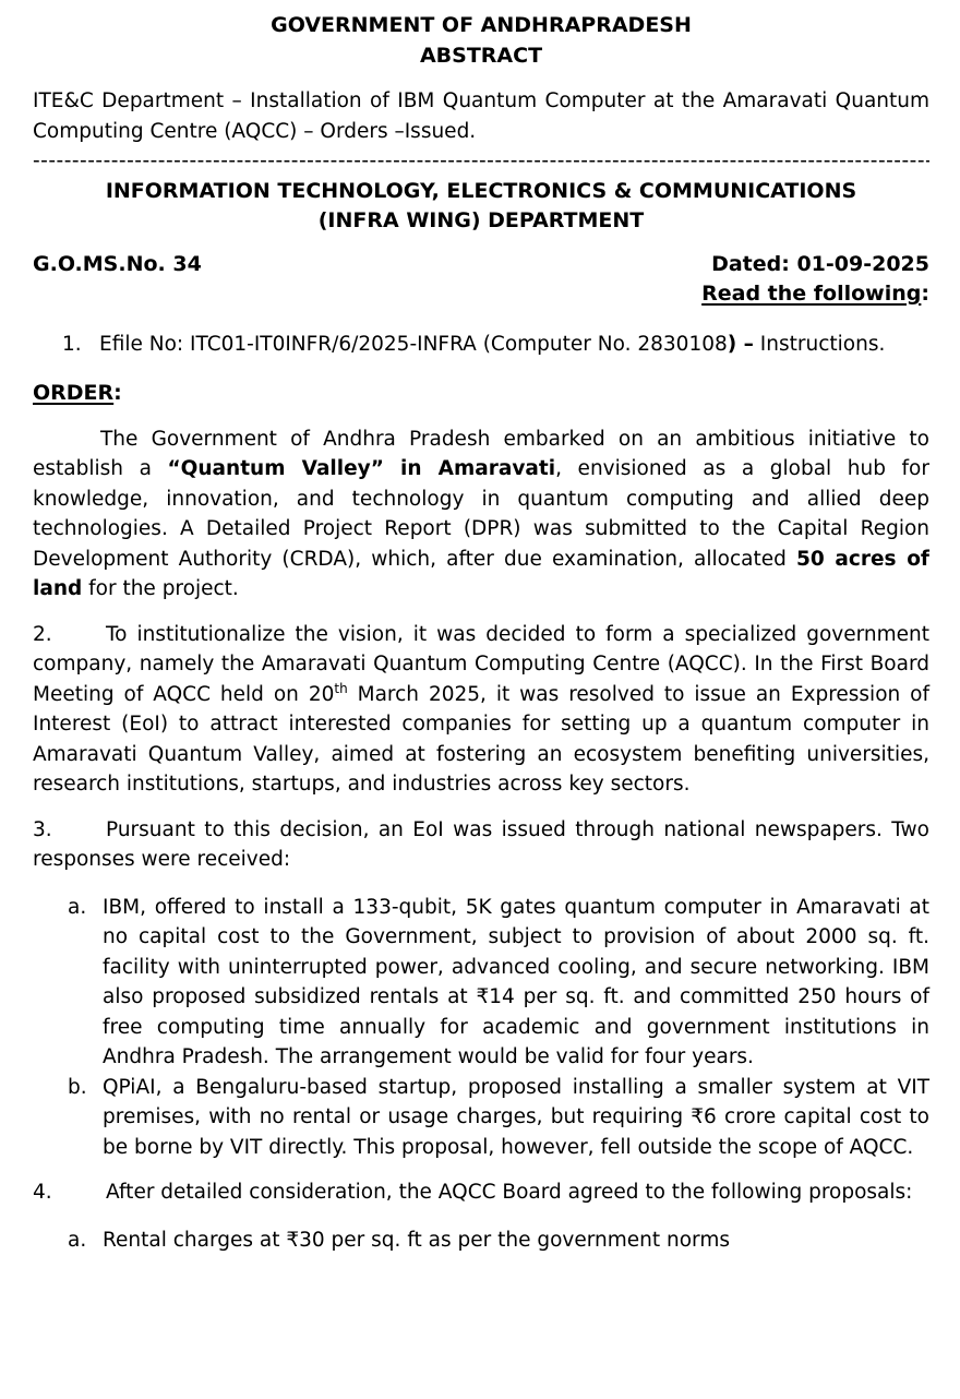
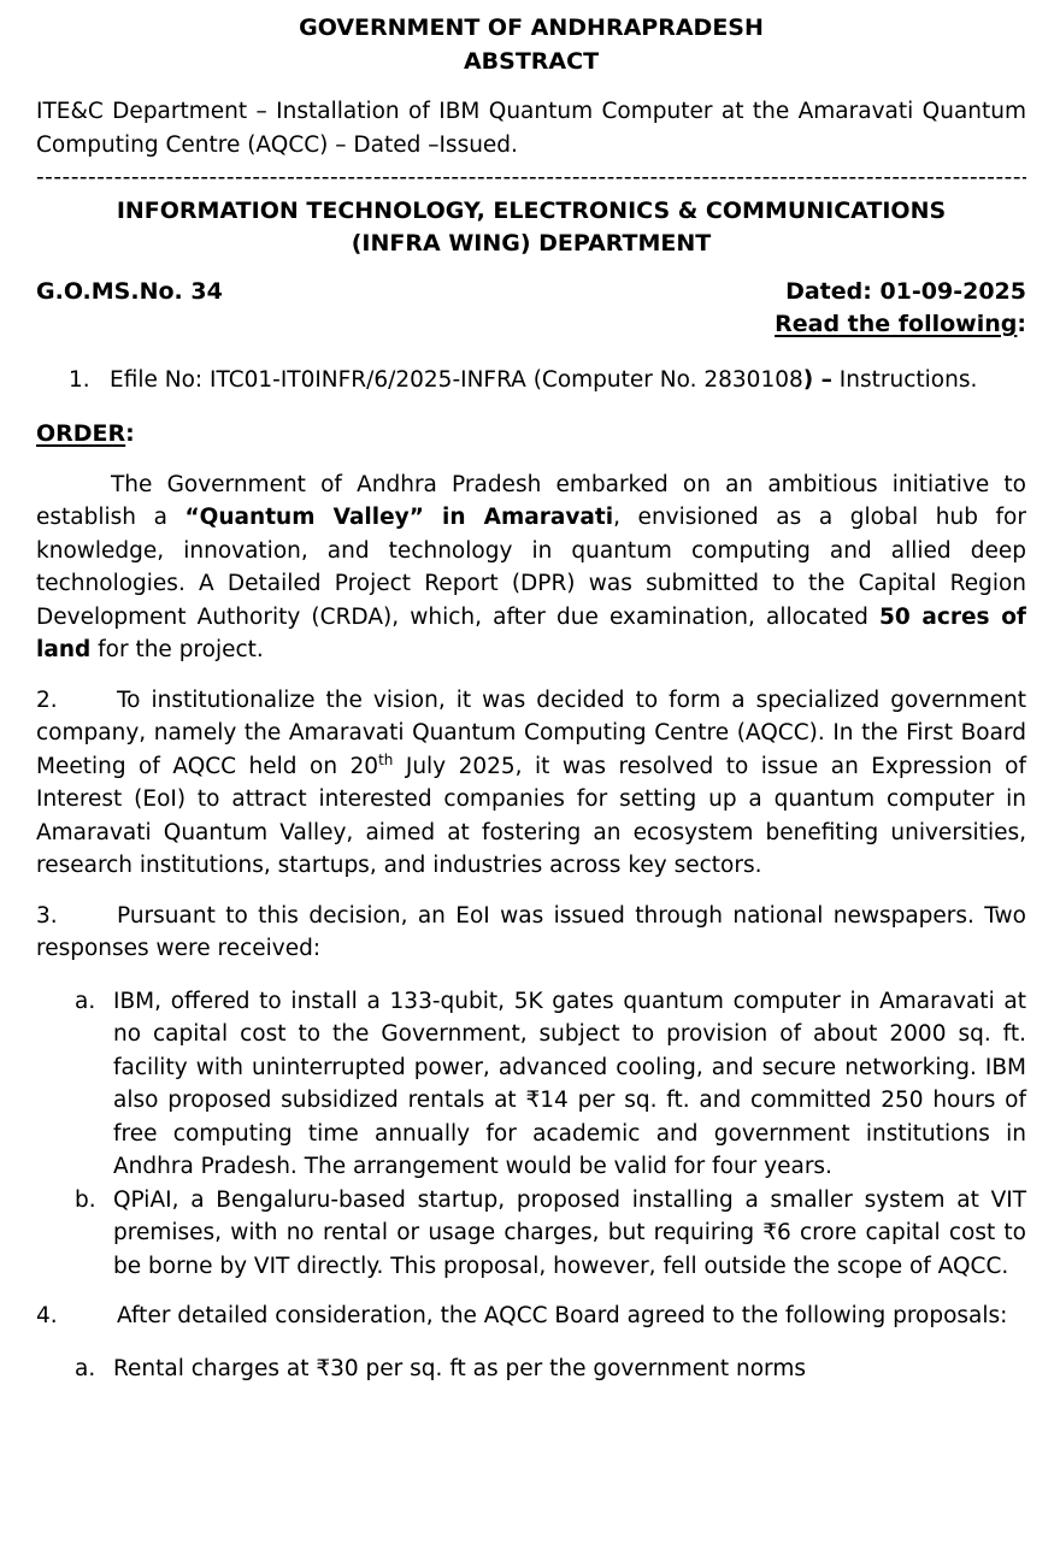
  GOVERNMENT OF ANDHRAPRADESH
  ABSTRACT
- ITE&C Department – Installation of IBM Quantum Computer at the Amaravati Quantum Computing Centre (AQCC) – Orders –Issued.
+ ITE&C Department – Installation of IBM Quantum Computer at the Amaravati Quantum Computing Centre (AQCC) – Dated –Issued.
  -------------------------------------------------------------------------------------------------------------------
  INFORMATION TECHNOLOGY, ELECTRONICS & COMMUNICATIONS
  (INFRA WING) DEPARTMENT
  G.O.MS.No. 34
  Dated: 01-09-2025
  Read the following:
  1.
  Efile No: ITC01-IT0INFR/6/2025-INFRA (Computer No. 2830108) – Instructions.
  ORDER:
  The Government of Andhra Pradesh embarked on an ambitious initiative to establish a “Quantum Valley” in Amaravati, envisioned as a global hub for knowledge, innovation, and technology in quantum computing and allied deep technologies. A Detailed Project Report (DPR) was submitted to the Capital Region Development Authority (CRDA), which, after due examination, allocated 50 acres of land for the project.
- 2. To institutionalize the vision, it was decided to form a specialized government company, namely the Amaravati Quantum Computing Centre (AQCC). In the First Board Meeting of AQCC held on 20th March 2025, it was resolved to issue an Expression of Interest (EoI) to attract interested companies for setting up a quantum computer in Amaravati Quantum Valley, aimed at fostering an ecosystem benefiting universities, research institutions, startups, and industries across key sectors.
+ 2. To institutionalize the vision, it was decided to form a specialized government company, namely the Amaravati Quantum Computing Centre (AQCC). In the First Board Meeting of AQCC held on 20th July 2025, it was resolved to issue an Expression of Interest (EoI) to attract interested companies for setting up a quantum computer in Amaravati Quantum Valley, aimed at fostering an ecosystem benefiting universities, research institutions, startups, and industries across key sectors.
  3. Pursuant to this decision, an EoI was issued through national newspapers. Two responses were received:
  a.
  IBM, offered to install a 133-qubit, 5K gates quantum computer in Amaravati at no capital cost to the Government, subject to provision of about 2000 sq. ft. facility with uninterrupted power, advanced cooling, and secure networking. IBM also proposed subsidized rentals at ₹14 per sq. ft. and committed 250 hours of free computing time annually for academic and government institutions in Andhra Pradesh. The arrangement would be valid for four years.
  b.
  QPiAI, a Bengaluru-based startup, proposed installing a smaller system at VIT premises, with no rental or usage charges, but requiring ₹6 crore capital cost to be borne by VIT directly. This proposal, however, fell outside the scope of AQCC.
  4. After detailed consideration, the AQCC Board agreed to the following proposals:
  a.
  Rental charges at ₹30 per sq. ft as per the government norms
